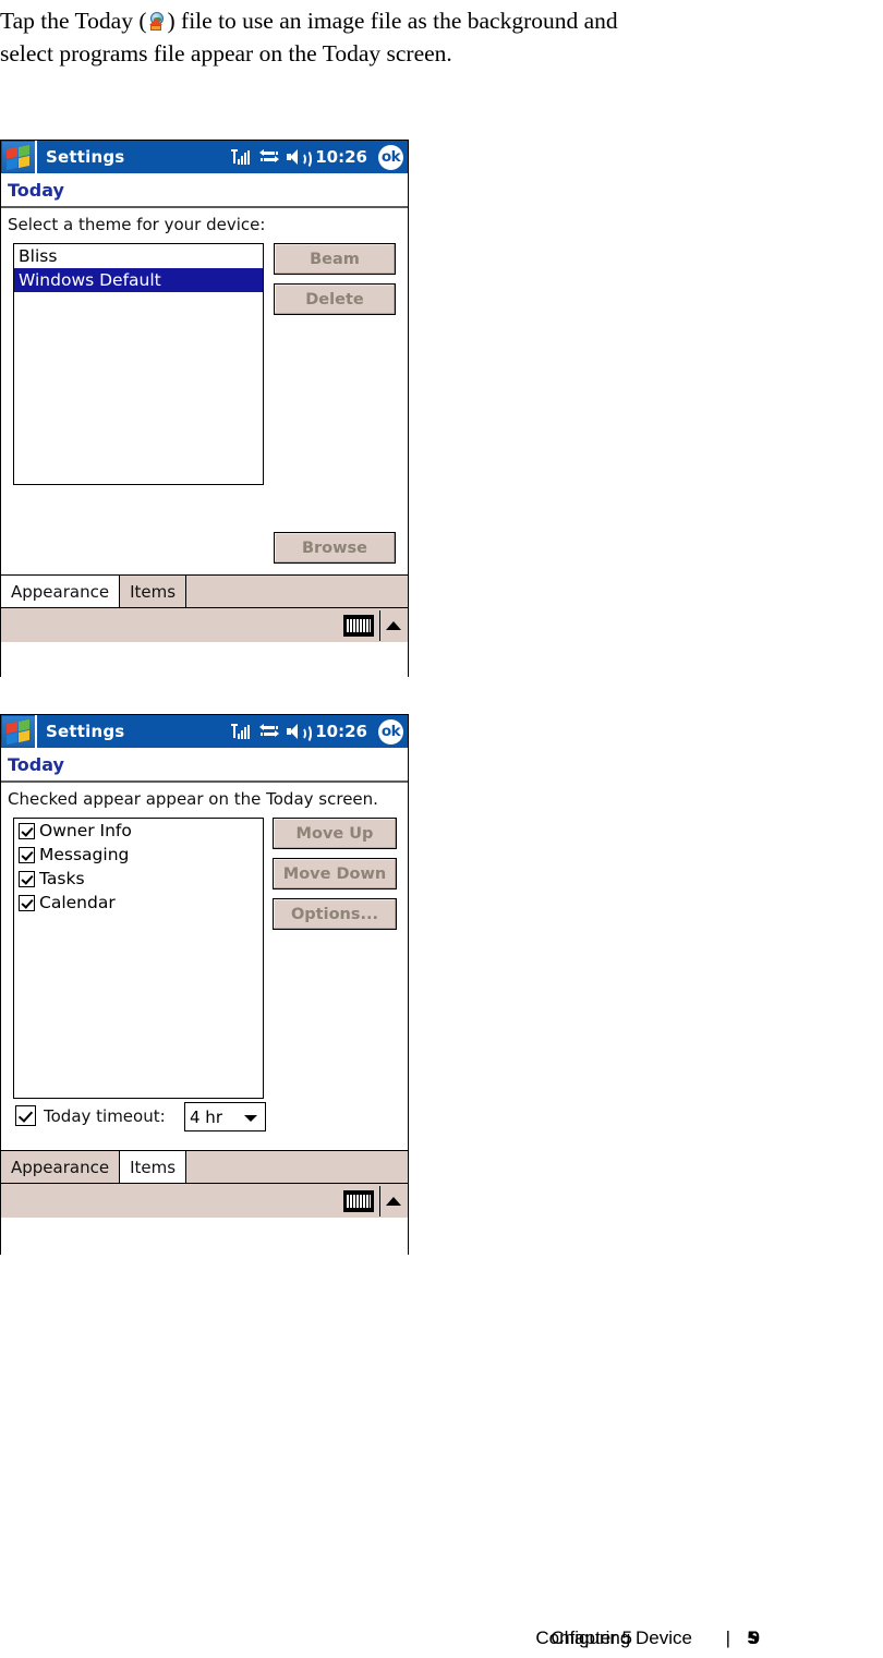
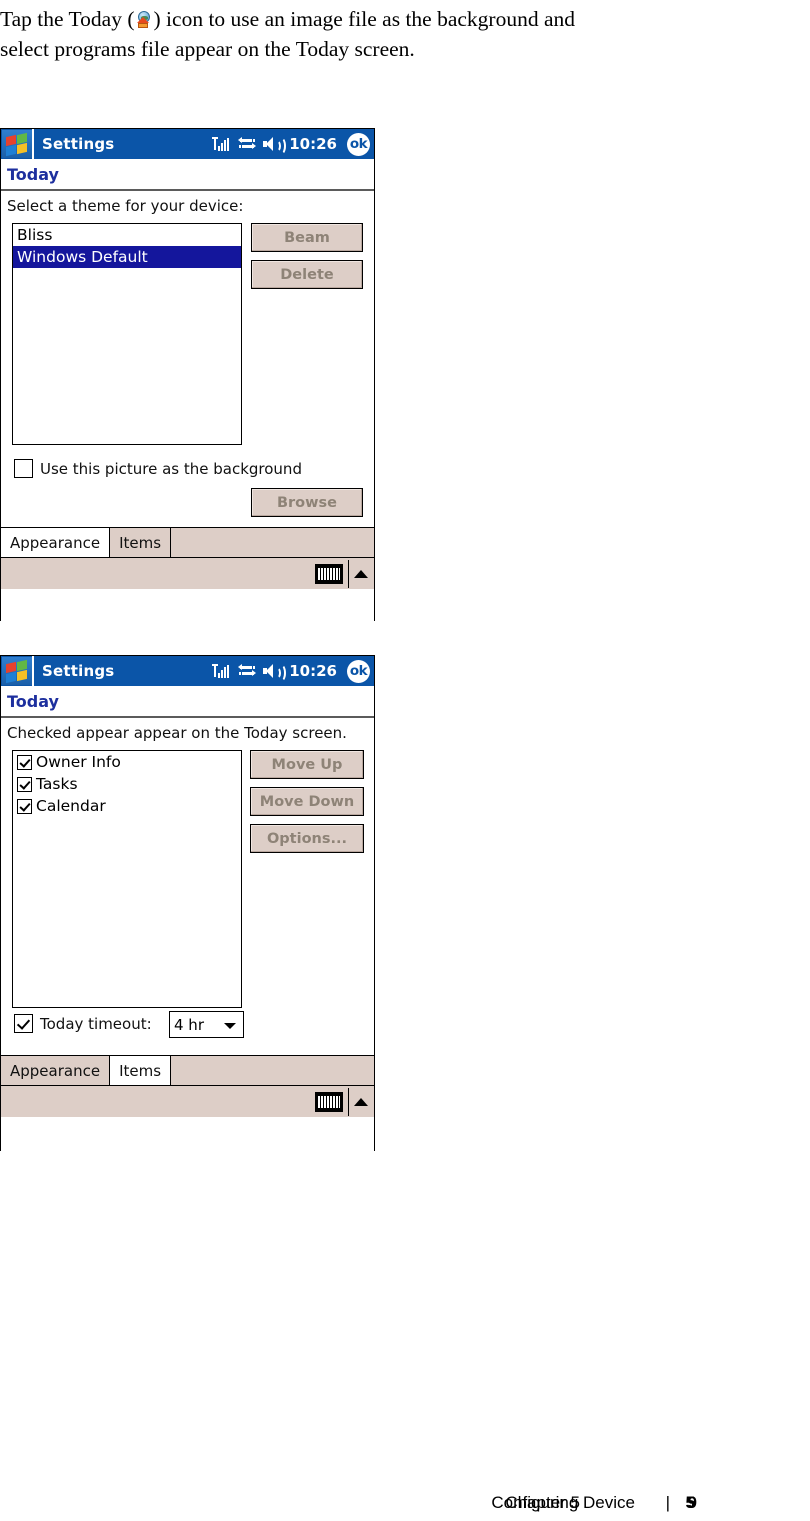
- Tap the Today ( ) file to use an image file as the background and
+ Tap the Today ( ) icon to use an image file as the background and
  select programs file appear on the Today screen.
  Settings
  10:26
  ok
  Today
  Select a theme for your device:
  Bliss
  Windows Default
  Beam
  Delete
+ Use this picture as the background
  Browse
  Appearance
  Items
  Settings
  10:26
  ok
  Today
  Checked appear appear on the Today screen.
  Owner Info
- Messaging
  Tasks
  Calendar
  Move Up
  Move Down
  Options...
  Today timeout:
  4 hr
  Appearance
  Items
  Chapter 5
  Configuring Device
  |
  5
  9
